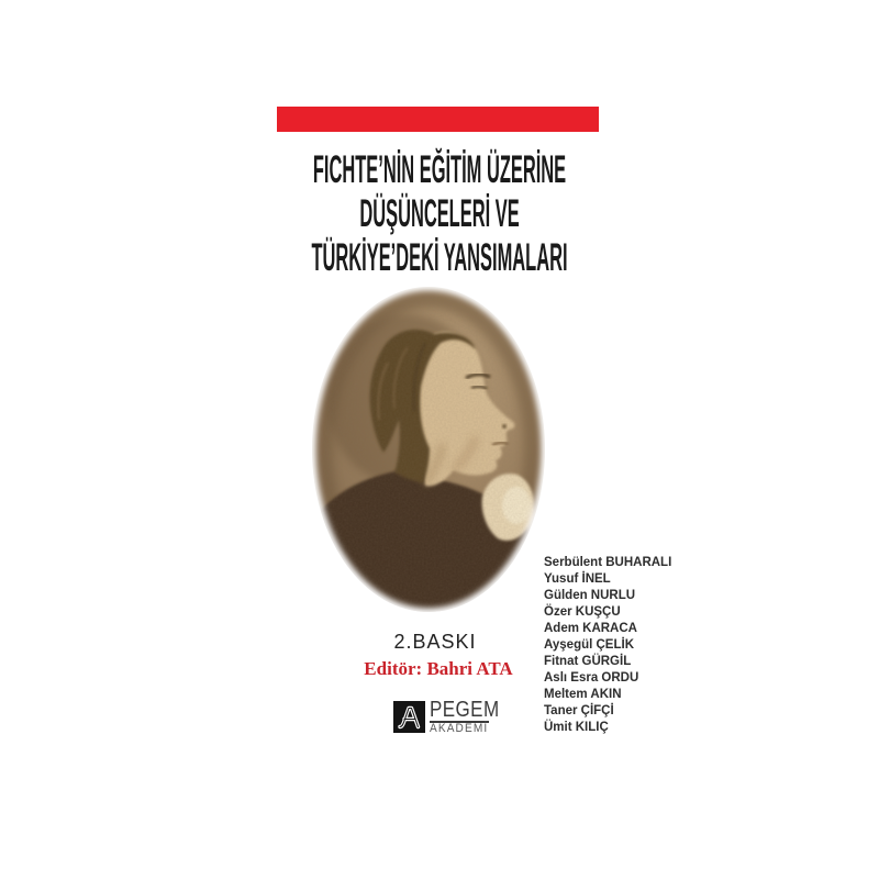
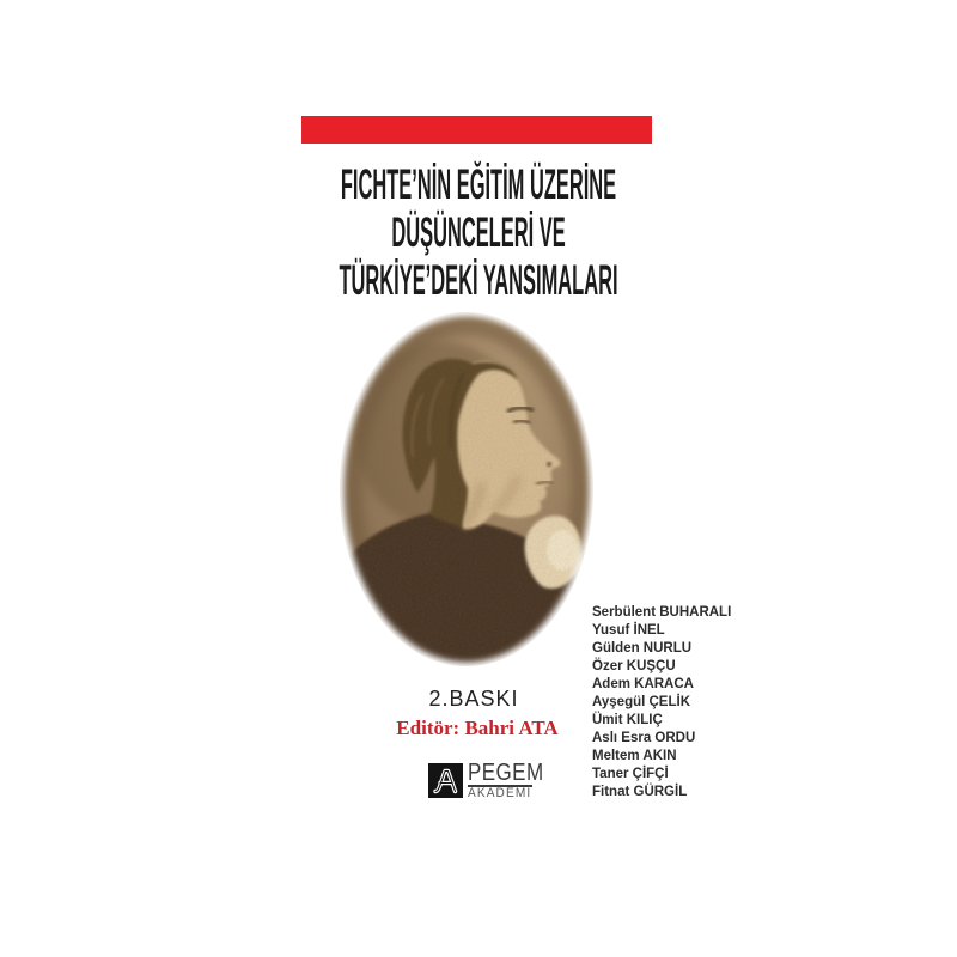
  FICHTE’NİN EĞİTİM ÜZERİNE
  DÜŞÜNCELERİ VE
  TÜRKİYE’DEKİ YANSIMALARI
  2.BASKI
  Editör: Bahri ATA
  Serbülent BUHARALI
  Yusuf İNEL
  Gülden NURLU
  Özer KUŞÇU
  Adem KARACA
  Ayşegül ÇELİK
- Fitnat GÜRGİL
+ Ümit KILIÇ
  Aslı Esra ORDU
  Meltem AKIN
  Taner ÇİFÇİ
- Ümit KILIÇ
+ Fitnat GÜRGİL
  PEGEM
  AKADEMİ
